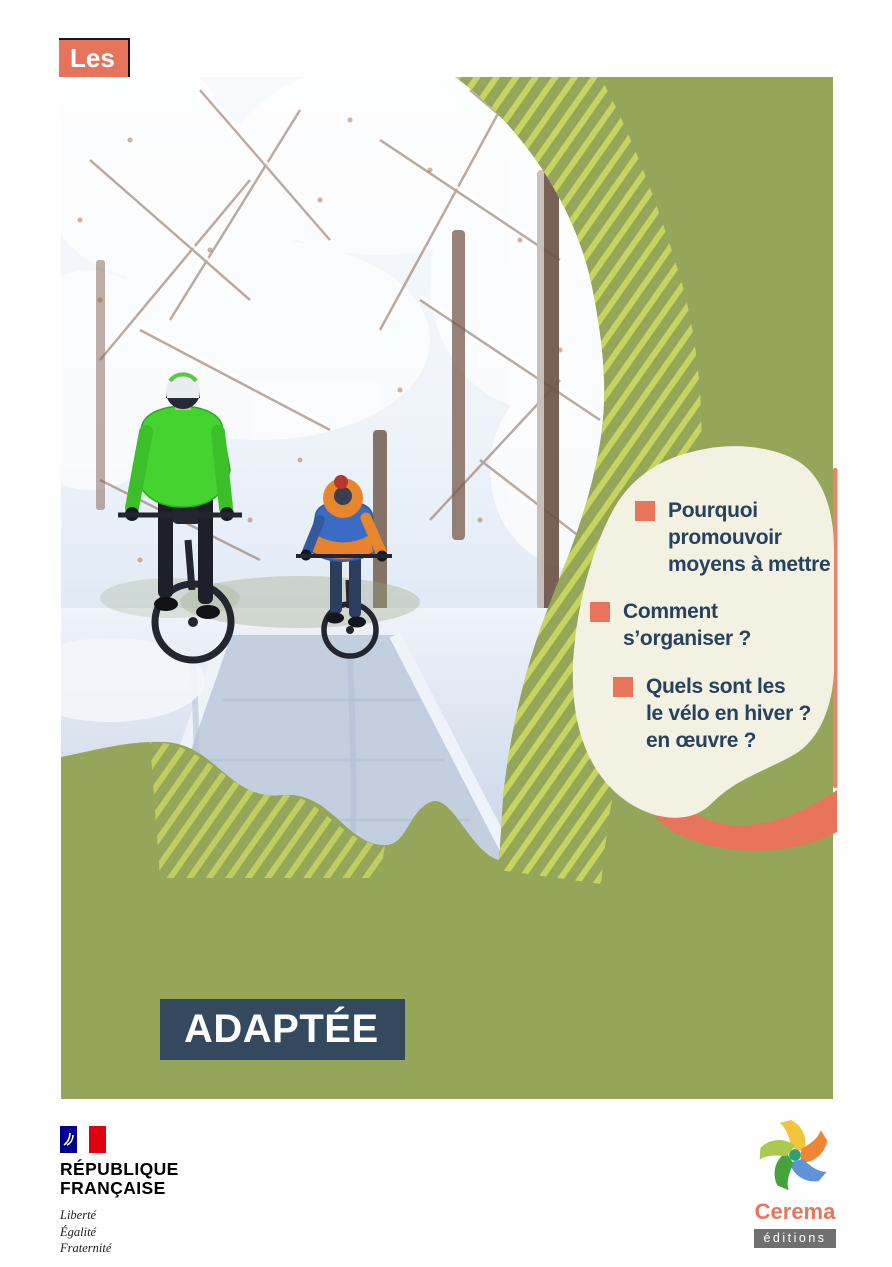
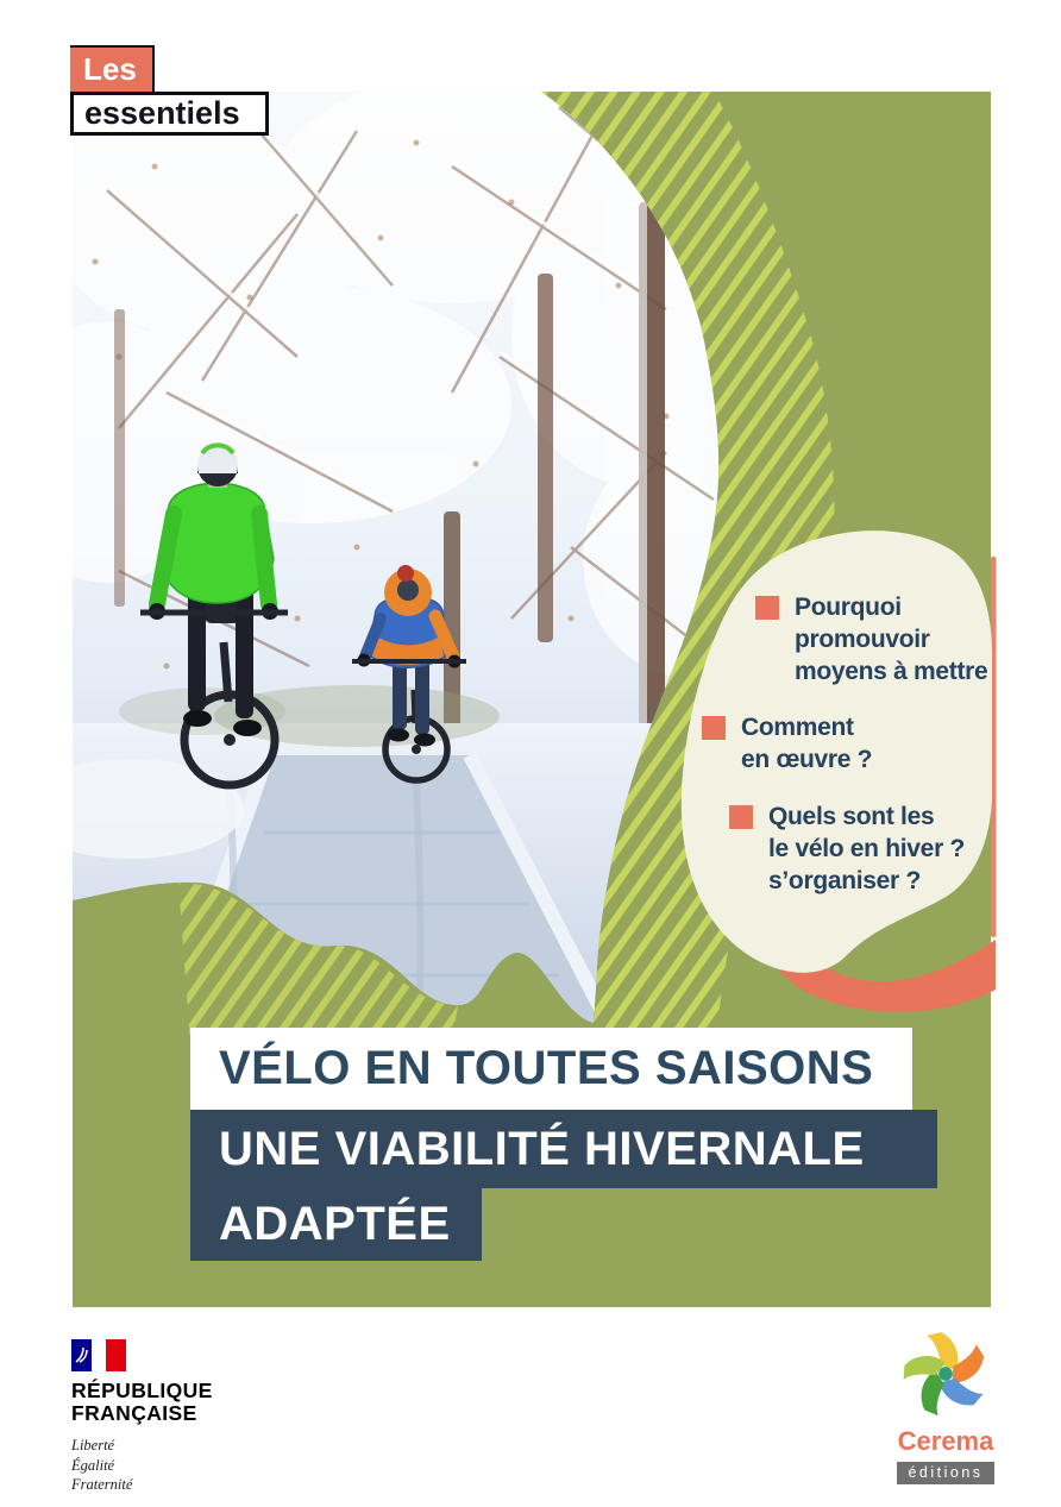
  Les
+ essentiels
  Pourquoi
  promouvoir
  moyens à mettre
  Comment
- s’organiser ?
+ en œuvre ?
  Quels sont les
  le vélo en hiver ?
- en œuvre ?
+ s’organiser ?
+ VÉLO EN TOUTES SAISONS
+ UNE VIABILITÉ HIVERNALE
  ADAPTÉE
  RÉPUBLIQUE
  FRANÇAISE
  Liberté
  Égalité
  Fraternité
  Cerema
  éditions
